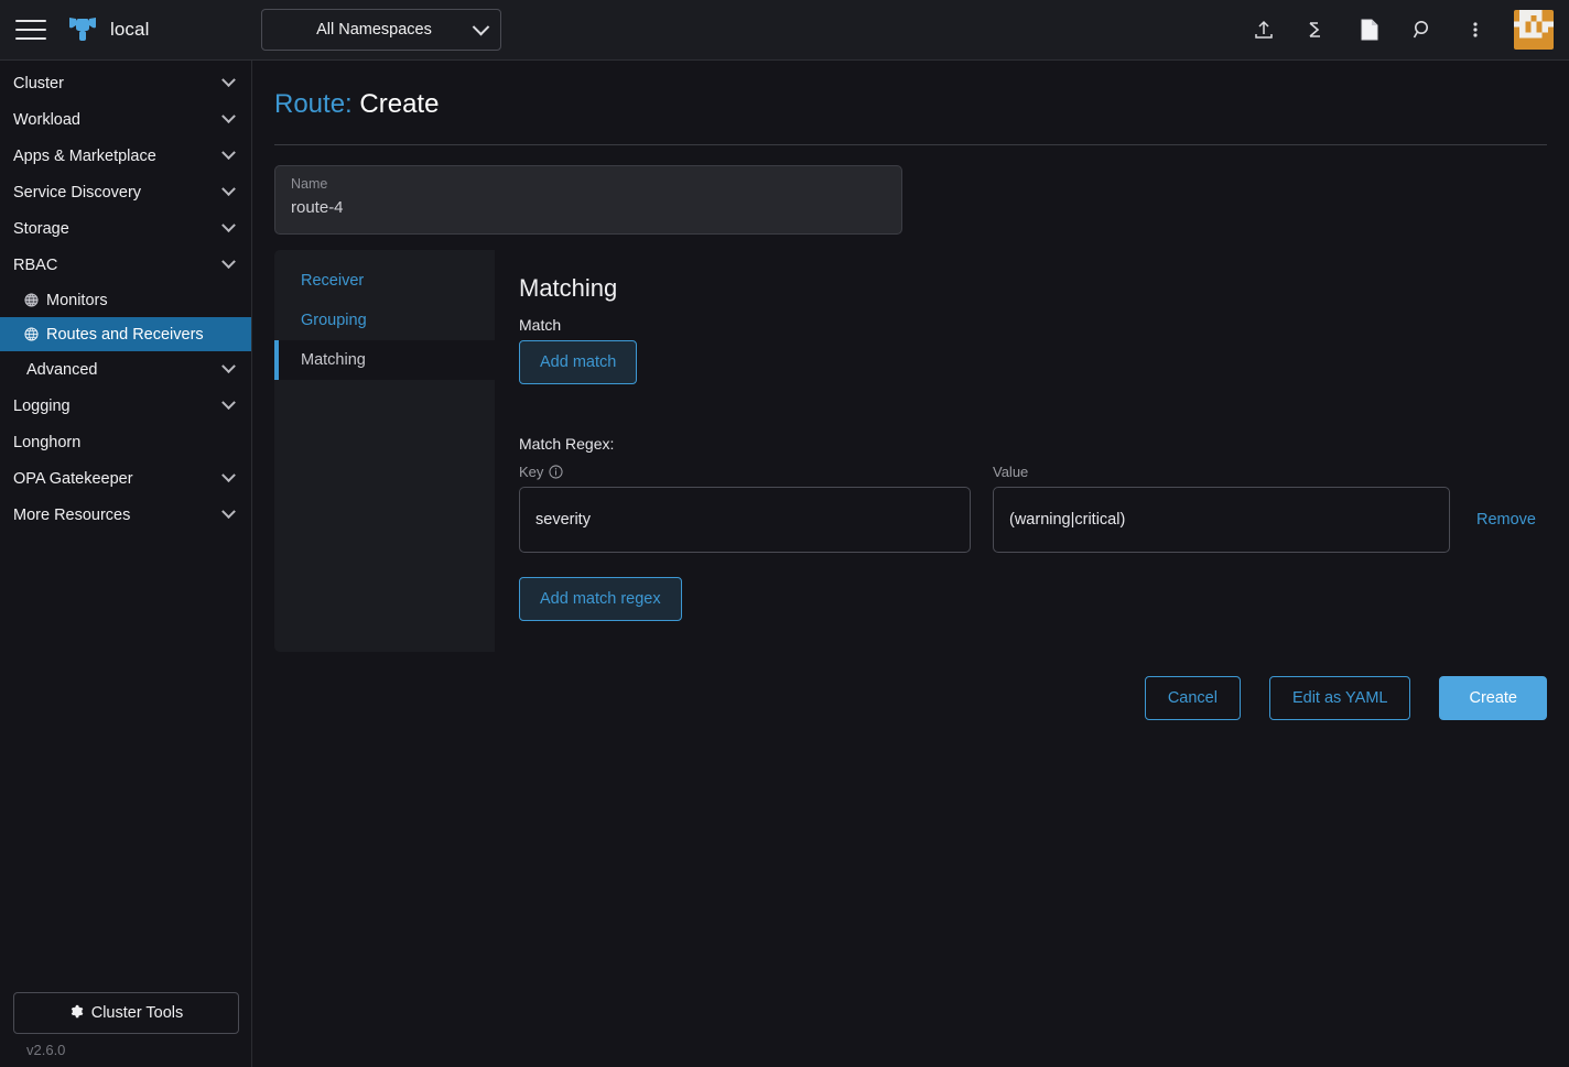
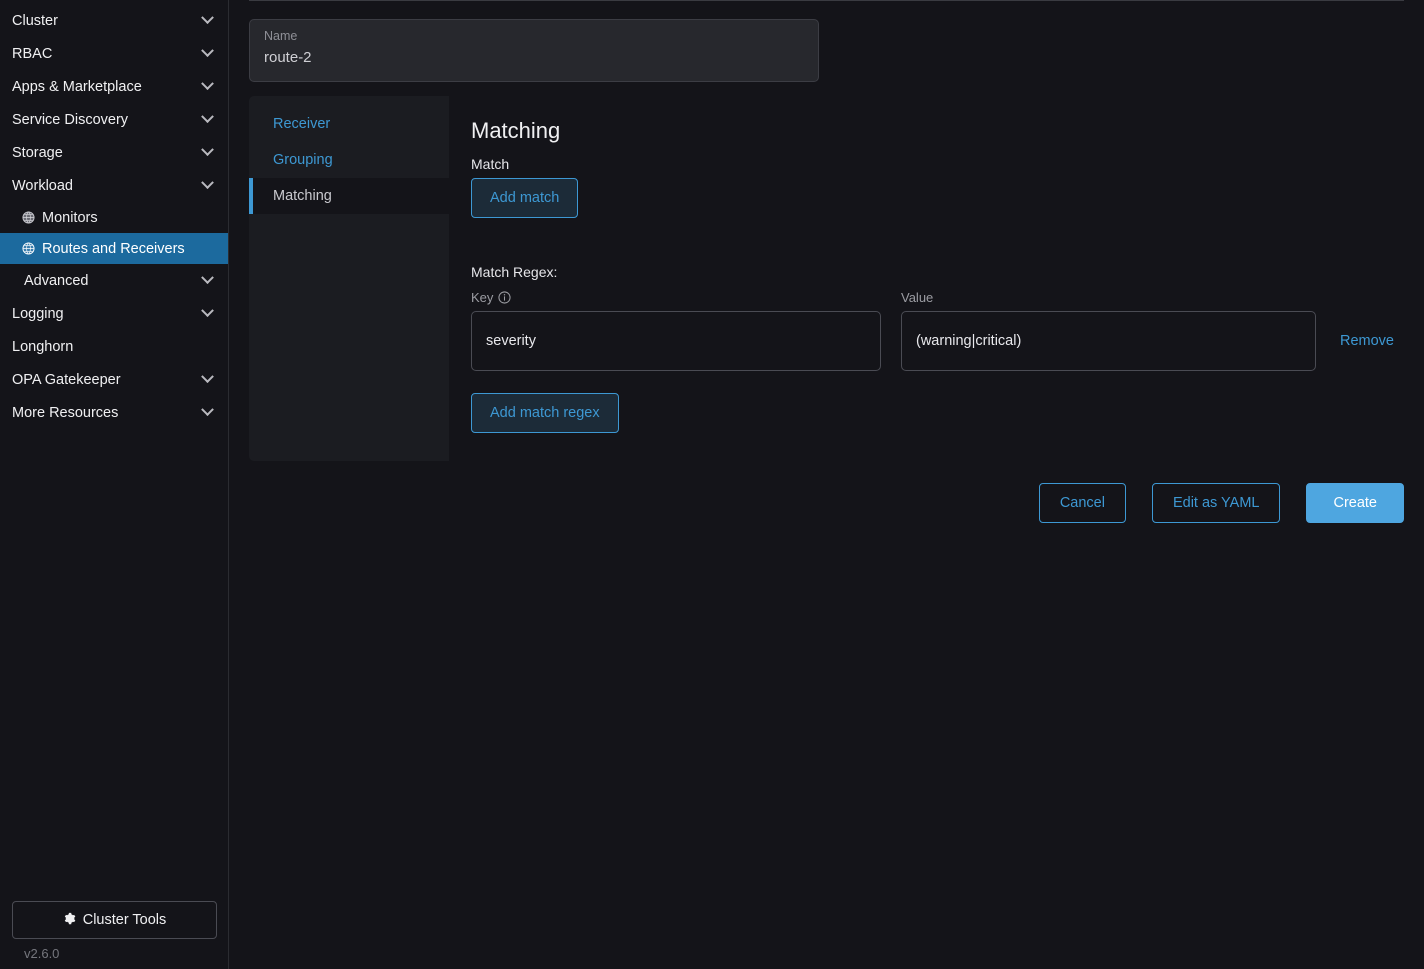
- local
- All Namespaces
  Cluster
- Workload
+ RBAC
  Apps & Marketplace
  Service Discovery
  Storage
- RBAC
+ Workload
  Monitors
  Routes and Receivers
  Advanced
  Logging
  Longhorn
  OPA Gatekeeper
  More Resources
  Cluster Tools
  v2.6.0
- Route: Create
  Name
- route-4
+ route-2
  Receiver
  Grouping
  Matching
  Matching
  Match
  Add match
  Match Regex:
  Key
  Value
  severity
  (warning|critical)
  Remove
  Add match regex
  Cancel
  Edit as YAML
  Create
